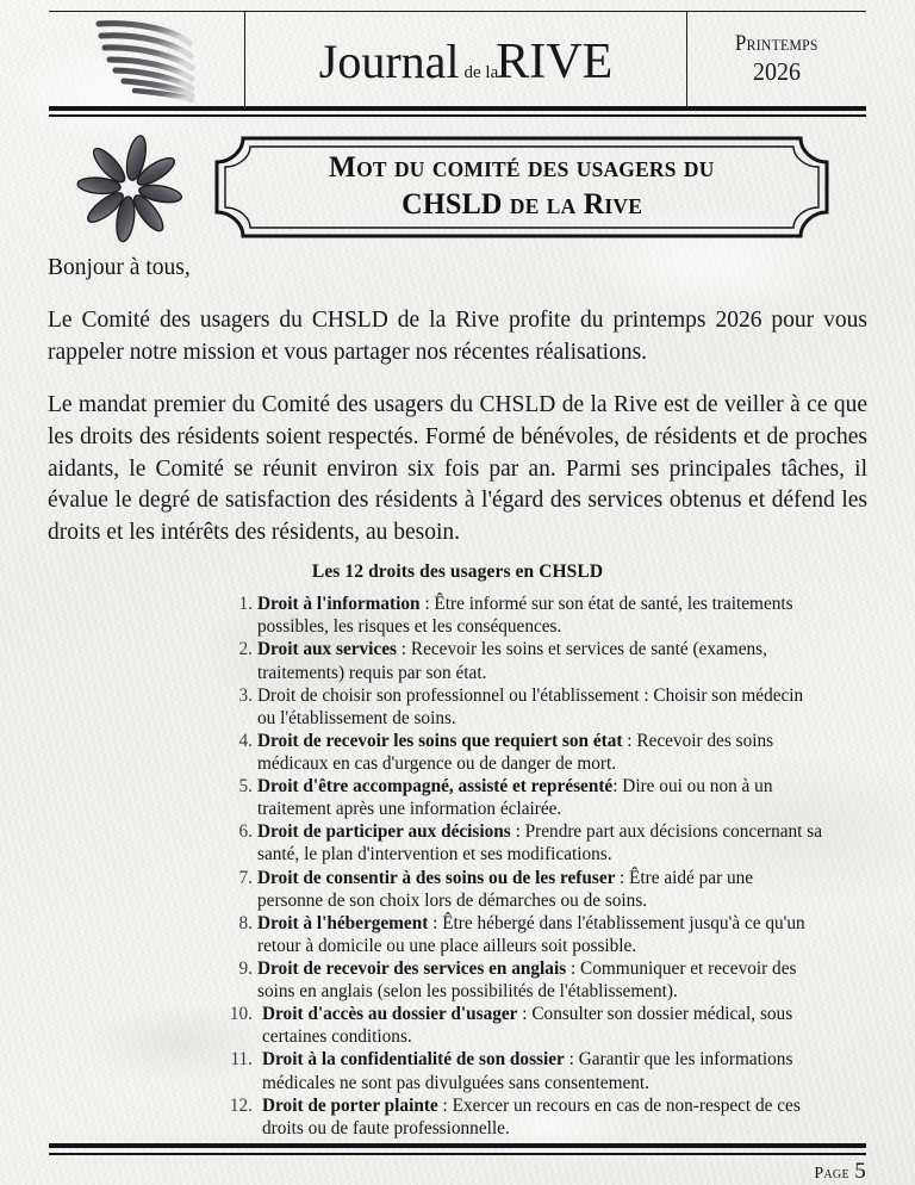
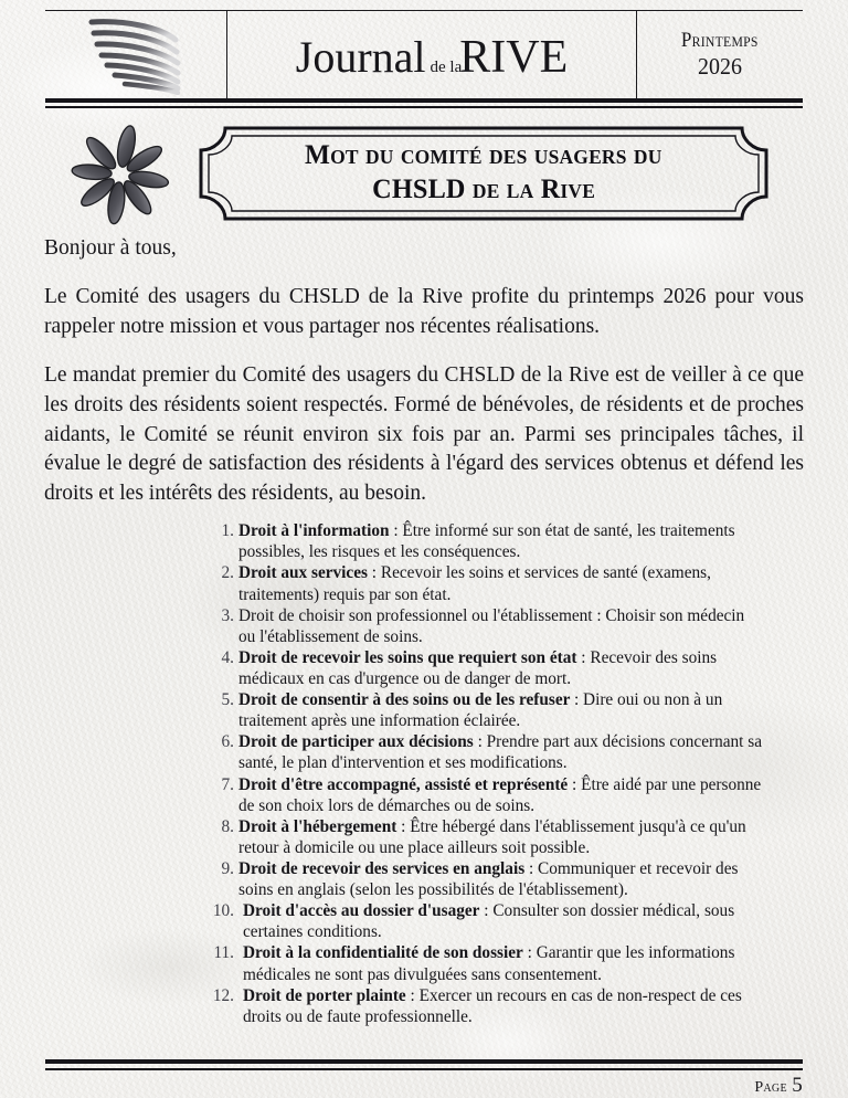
  Journal
  de la
  RIVE
  Printemps
  2026
  Mot du comité des usagers du
  CHSLD de la Rive
  Bonjour à tous,
  Le Comité des usagers du CHSLD de la Rive profite du printemps 2026 pour vous rappeler notre mission et vous partager nos récentes réalisations.
  Le mandat premier du Comité des usagers du CHSLD de la Rive est de veiller à ce que les droits des résidents soient respectés. Formé de bénévoles, de résidents et de proches aidants, le Comité se réunit environ six fois par an. Parmi ses principales tâches, il évalue le degré de satisfaction des résidents à l'égard des services obtenus et défend les droits et les intérêts des résidents, au besoin.
- Les 12 droits des usagers en CHSLD
  1.
  Droit à l'information : Être informé sur son état de santé, les traitements possibles, les risques et les conséquences.
  2.
  Droit aux services : Recevoir les soins et services de santé (examens, traitements) requis par son état.
  3.
  Droit de choisir son professionnel ou l'établissement : Choisir son médecin ou l'établissement de soins.
  4.
  Droit de recevoir les soins que requiert son état : Recevoir des soins médicaux en cas d'urgence ou de danger de mort.
  5.
- Droit d'être accompagné, assisté et représenté: Dire oui ou non à un traitement après une information éclairée.
+ Droit de consentir à des soins ou de les refuser : Dire oui ou non à un traitement après une information éclairée.
  6.
  Droit de participer aux décisions : Prendre part aux décisions concernant sa santé, le plan d'intervention et ses modifications.
  7.
- Droit de consentir à des soins ou de les refuser : Être aidé par une personne de son choix lors de démarches ou de soins.
+ Droit d'être accompagné, assisté et représenté : Être aidé par une personne de son choix lors de démarches ou de soins.
  8.
  Droit à l'hébergement : Être hébergé dans l'établissement jusqu'à ce qu'un retour à domicile ou une place ailleurs soit possible.
  9.
  Droit de recevoir des services en anglais : Communiquer et recevoir des soins en anglais (selon les possibilités de l'établissement).
  10.
  Droit d'accès au dossier d'usager : Consulter son dossier médical, sous certaines conditions.
  11.
  Droit à la confidentialité de son dossier : Garantir que les informations médicales ne sont pas divulguées sans consentement.
  12.
  Droit de porter plainte : Exercer un recours en cas de non-respect de ces droits ou de faute professionnelle.
  Page 5
